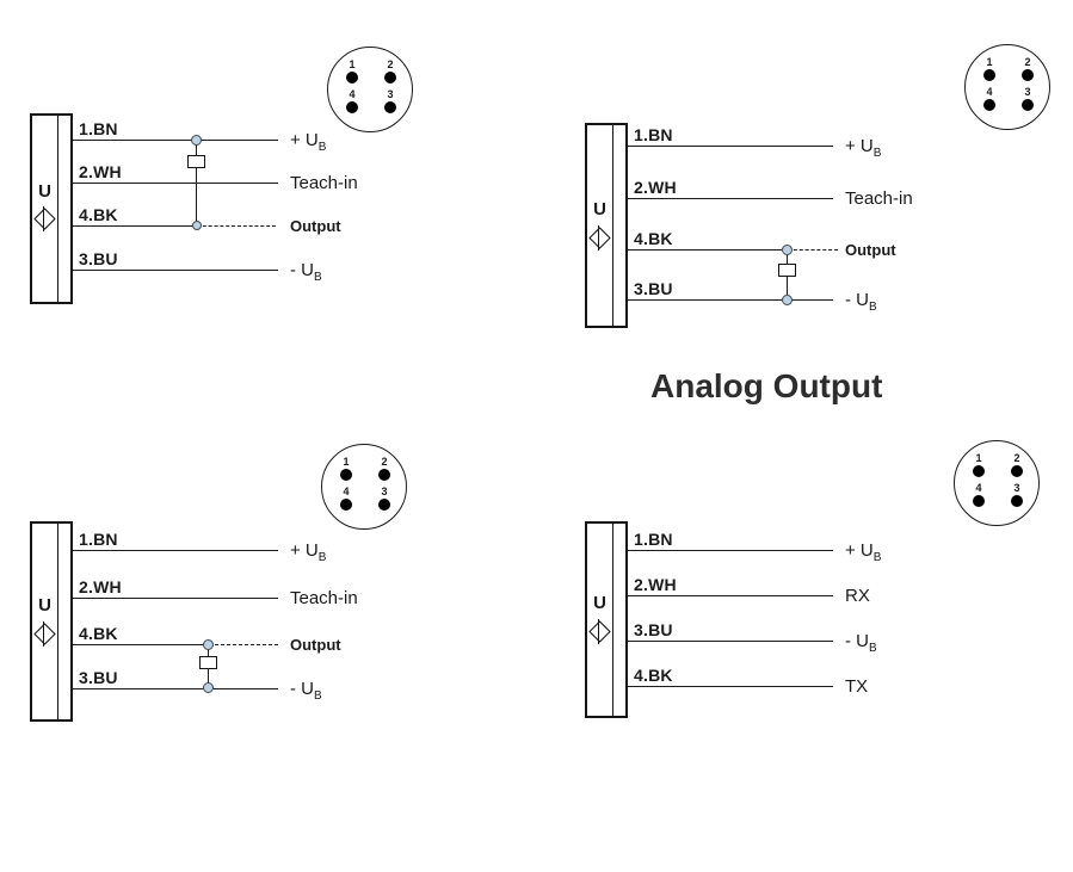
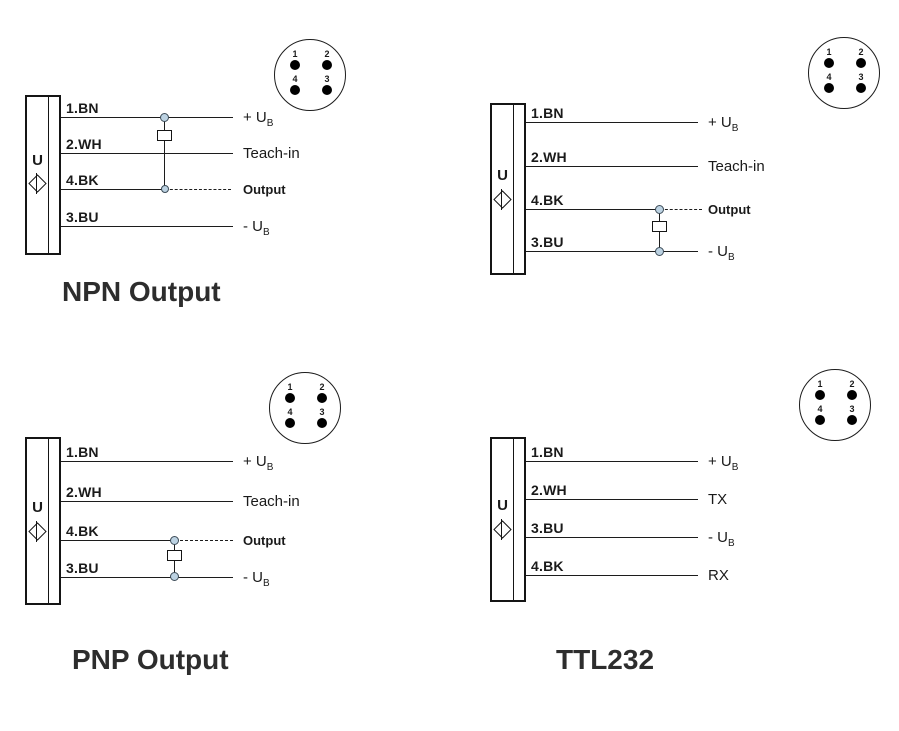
  U
  1.BN
  + UB
  2.WH
  Teach-in
  4.BK
  Output
  3.BU
  - UB
  1
  2
  4
  3
+ NPN Output
  U
  1.BN
  + UB
  2.WH
  Teach-in
  4.BK
  Output
  3.BU
  - UB
  1
  2
  4
  3
- Analog Output
  U
  1.BN
  + UB
  2.WH
  Teach-in
  4.BK
  Output
  3.BU
  - UB
  1
  2
  4
  3
+ PNP Output
  U
  1.BN
  + UB
  2.WH
- RX
+ TX
  3.BU
  - UB
  4.BK
- TX
+ RX
  1
  2
  4
  3
+ TTL232
